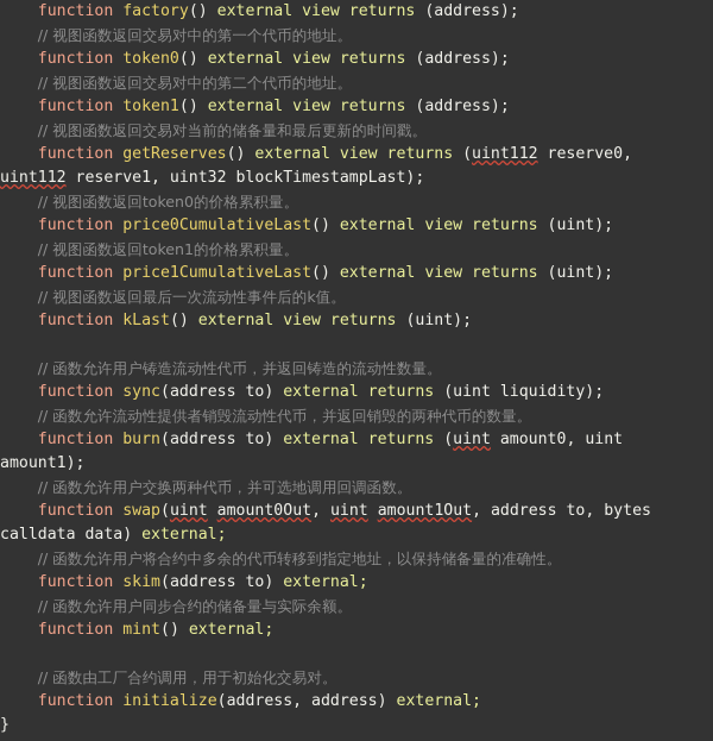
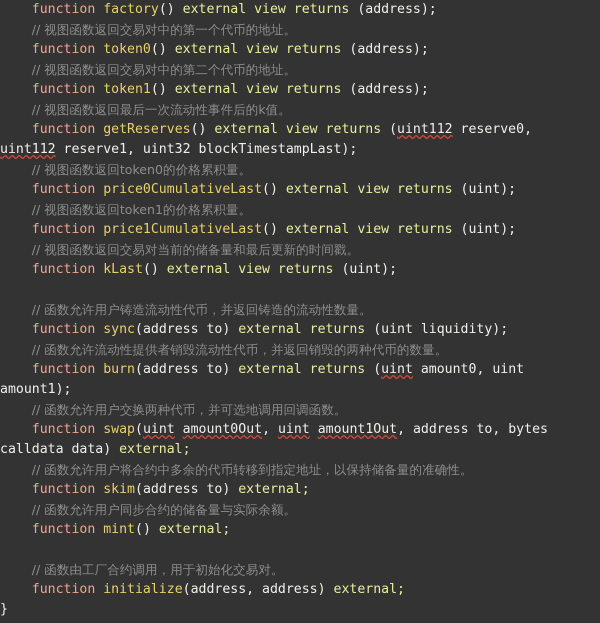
  function factory() external view returns (address);
  // 视图函数返回交易对中的第一个代币的地址。
  function token0() external view returns (address);
  // 视图函数返回交易对中的第二个代币的地址。
  function token1() external view returns (address);
- // 视图函数返回交易对当前的储备量和最后更新的时间戳。
+ // 视图函数返回最后一次流动性事件后的k值。
  function getReserves() external view returns (uint112 reserve0,
  uint112 reserve1, uint32 blockTimestampLast);
  // 视图函数返回token0的价格累积量。
  function price0CumulativeLast() external view returns (uint);
  // 视图函数返回token1的价格累积量。
  function price1CumulativeLast() external view returns (uint);
- // 视图函数返回最后一次流动性事件后的k值。
+ // 视图函数返回交易对当前的储备量和最后更新的时间戳。
  function kLast() external view returns (uint);
  // 函数允许用户铸造流动性代币，并返回铸造的流动性数量。
  function sync(address to) external returns (uint liquidity);
  // 函数允许流动性提供者销毁流动性代币，并返回销毁的两种代币的数量。
  function burn(address to) external returns (uint amount0, uint
  amount1);
  // 函数允许用户交换两种代币，并可选地调用回调函数。
  function swap(uint amount0Out, uint amount1Out, address to, bytes
  calldata data) external;
  // 函数允许用户将合约中多余的代币转移到指定地址，以保持储备量的准确性。
  function skim(address to) external;
  // 函数允许用户同步合约的储备量与实际余额。
  function mint() external;
  // 函数由工厂合约调用，用于初始化交易对。
  function initialize(address, address) external;
  }
